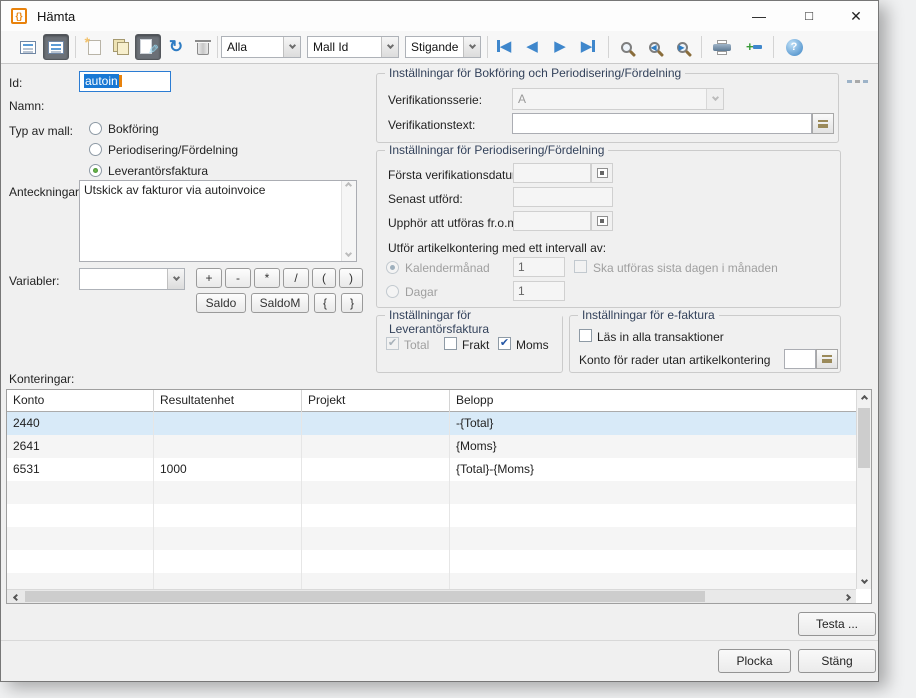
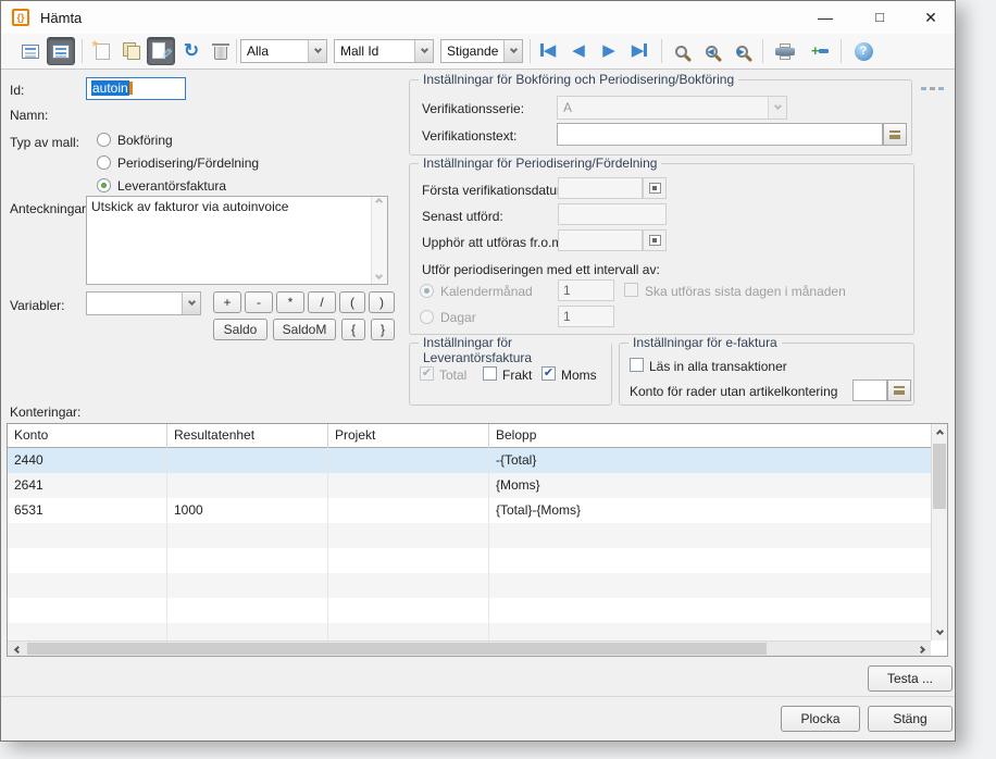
  {}
  Hämta
  —
  □
  ✕
  *
  ↻
  Alla
  Mall Id
  Stigande
  ◀
  ◀
  ▶
  ▶
  ◀
  ▶
  +
  ?
  Id:
  autoin
  Namn:
  Typ av mall:
  Bokföring
  Periodisering/Fördelning
  Leverantörsfaktura
  Anteckningar
  Utskick av fakturor via autoinvoice
  Variabler:
  +
  -
  *
  /
  (
  )
  Saldo
  SaldoM
  {
  }
- Inställningar för Bokföring och Periodisering/Fördelning
+ Inställningar för Bokföring och Periodisering/Bokföring
  Verifikationsserie:
  A
  Verifikationstext:
  Inställningar för Periodisering/Fördelning
  Första verifikationsdatu
  Senast utförd:
  Upphör att utföras fr.o.
- Utför artikelkontering med ett intervall av:
+ Utför periodiseringen med ett intervall av:
  Kalendermånad
  1
  Ska utföras sista dagen i månaden
  Dagar
  1
  Inställningar för Leverantörsfaktura
  ✔
  Total
  Frakt
  ✔
  Moms
  Inställningar för e-faktura
  Läs in alla transaktioner
  Konto för rader utan artikelkontering
  Konteringar:
  Konto
  Resultatenhet
  Projekt
  Belopp
  2440
  -{Total}
  2641
  {Moms}
  6531
  1000
  {Total}-{Moms}
  Testa ...
  Plocka
  Stäng
